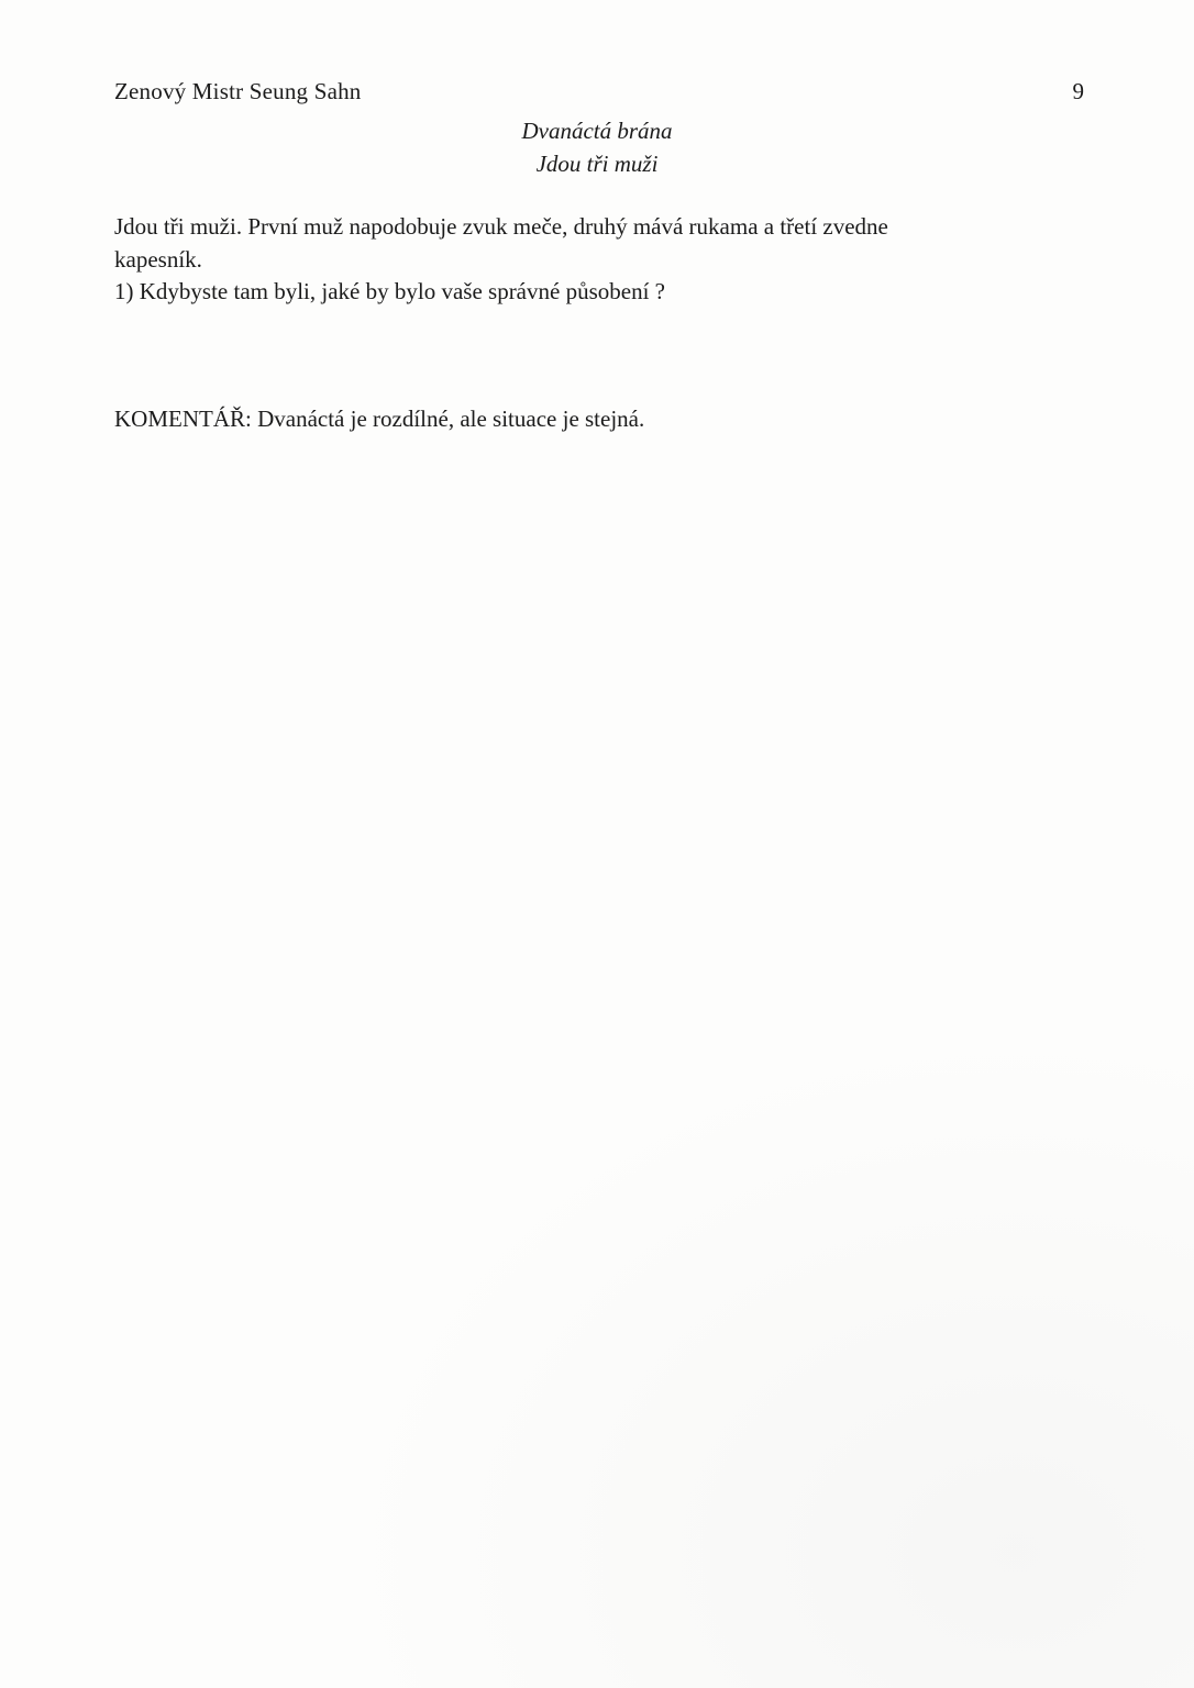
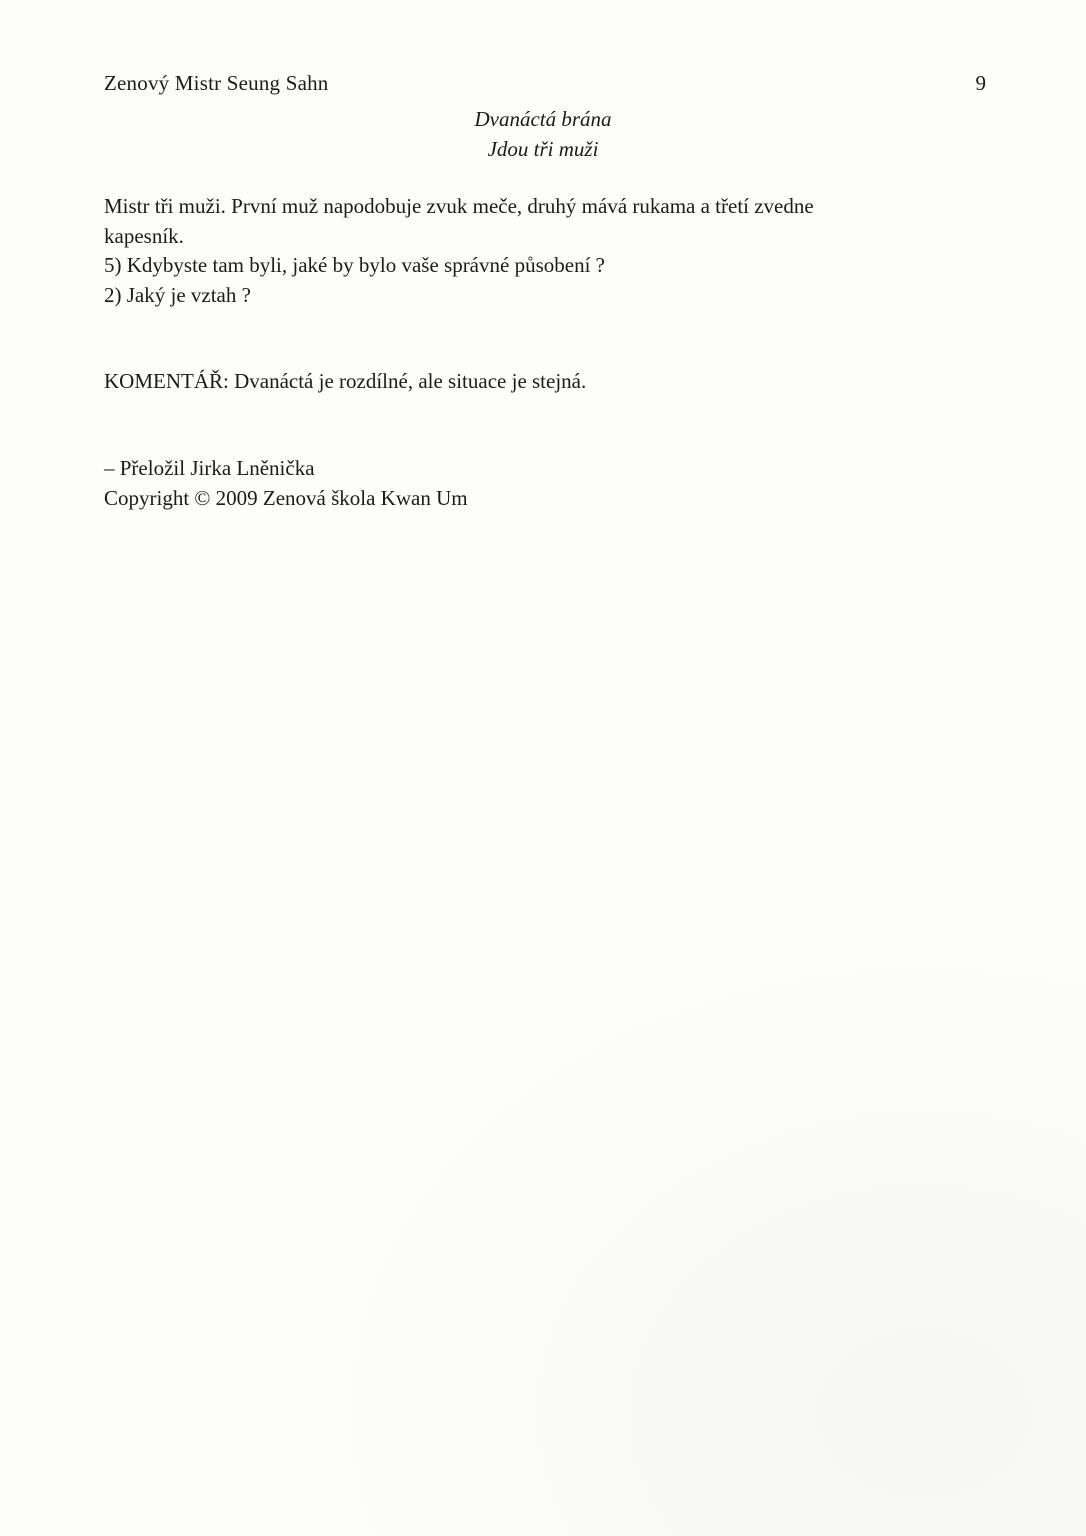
  Zenový Mistr Seung Sahn
  9
  Dvanáctá brána
  Jdou tři muži
- Jdou tři muži. První muž napodobuje zvuk meče, druhý mává rukama a třetí zvedne kapesník.
+ Mistr tři muži. První muž napodobuje zvuk meče, druhý mává rukama a třetí zvedne kapesník.
- 1) Kdybyste tam byli, jaké by bylo vaše správné působení ?
+ 5) Kdybyste tam byli, jaké by bylo vaše správné působení ?
+ 2) Jaký je vztah ?
  KOMENTÁŘ: Dvanáctá je rozdílné, ale situace je stejná.
+ – Přeložil Jirka Lněnička
+ Copyright © 2009 Zenová škola Kwan Um
